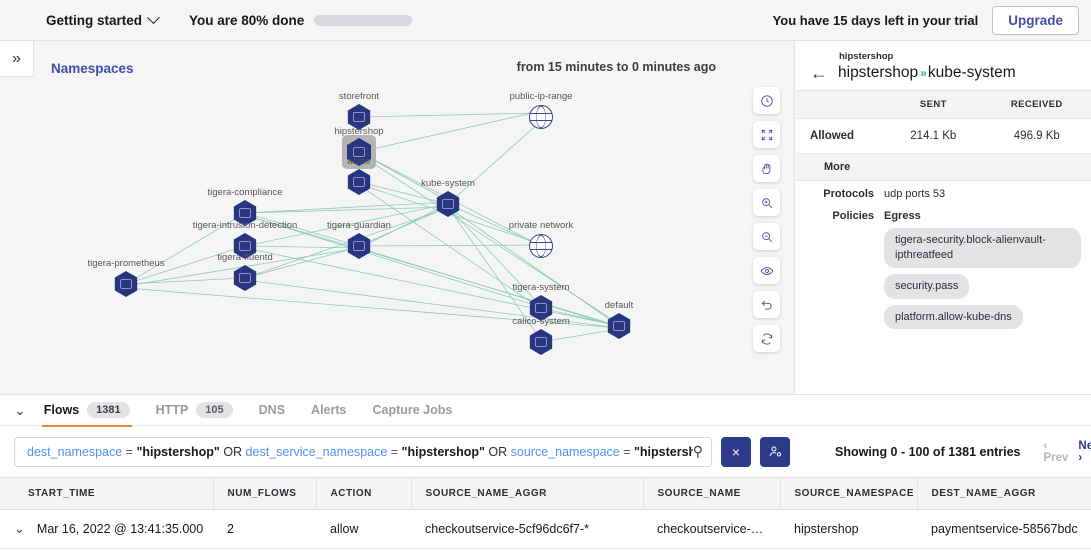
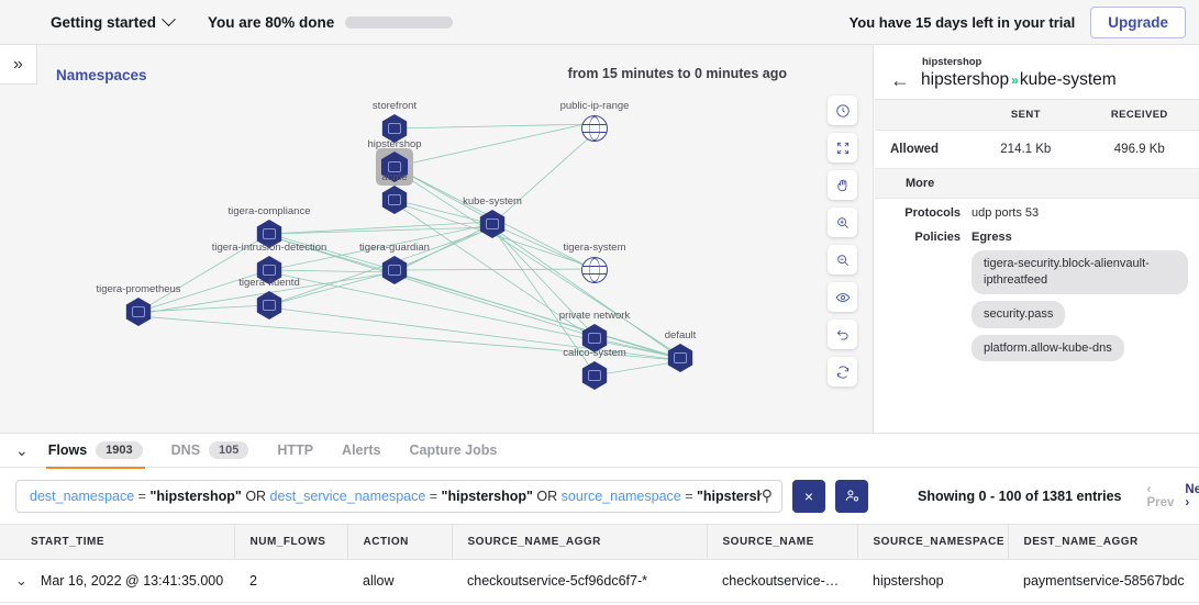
  Getting started
  You are 80% done
  You have 15 days left in your trial
  Upgrade
  »
  Namespaces
  from 15 minutes to 0 minutes ago
  storefront
  hipstershop
  acme
  public-ip-range
  kube-system
- private network
+ tigera-system
  tigera-compliance
  tigera-intrusion-detection
  tigera-guardian
  tigera-fluentd
  tigera-prometheus
- tigera-system
+ private network
  default
  calico-system
  hipstershop
  ←
  hipstershop » kube-system
  	SENT	RECEIVED
  Allowed	214.1 Kb	496.9 Kb
  More
  Protocols
  udp ports 53
  Policies
  Egress
  tigera-security.block-alienvault-ipthreatfeed
  security.pass
  platform.allow-kube-dns
  ⌄
  Flows
- 1381
+ 1903
- HTTP
+ DNS
  105
- DNS
+ HTTP
  Alerts
  Capture Jobs
  dest_namespace = "hipstershop" OR dest_service_namespace = "hipstershop" OR source_namespace = "hipstersh
  ⚲
  ×
  Showing 0 - 100 of 1381 entries
  ‹ Prev
  START_TIME	NUM_FLOWS	ACTION	SOURCE_NAME_AGGR	SOURCE_NAME	SOURCE_NAMESPACE	DEST_NAME_AGGR
  ⌄ Mar 16, 2022 @ 13:41:35.000	2	allow	checkoutservice-5cf96dc6f7-*	checkoutservice-…	hipstershop	paymentservice-58567bdc
